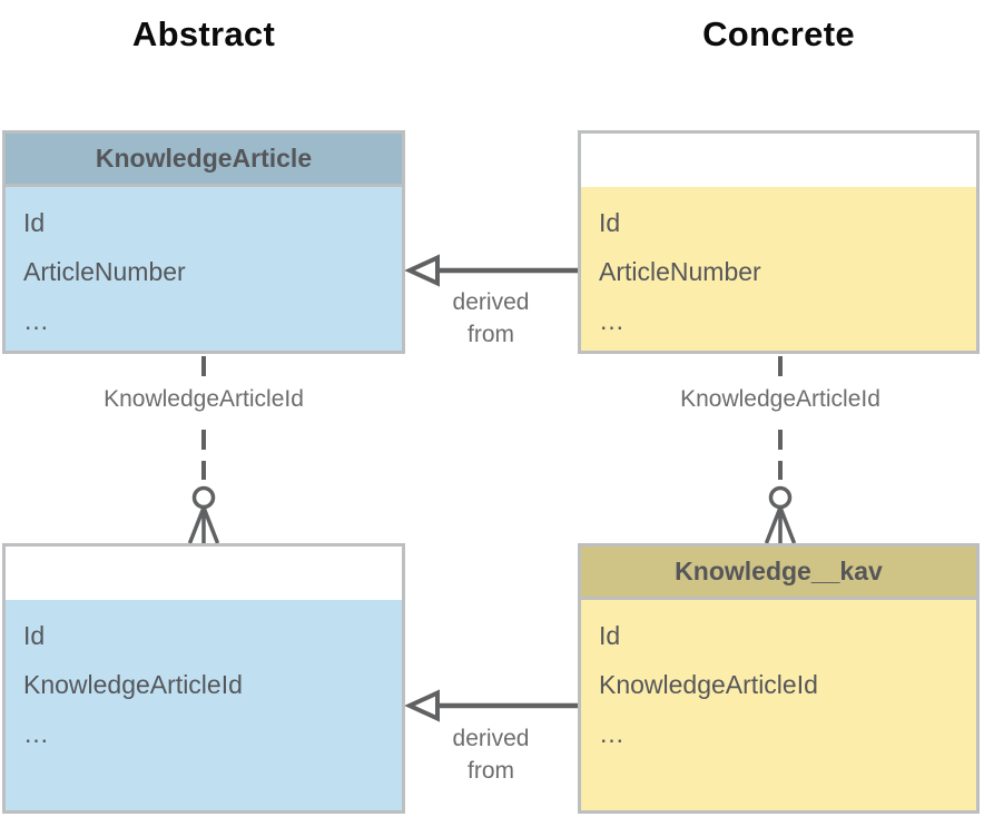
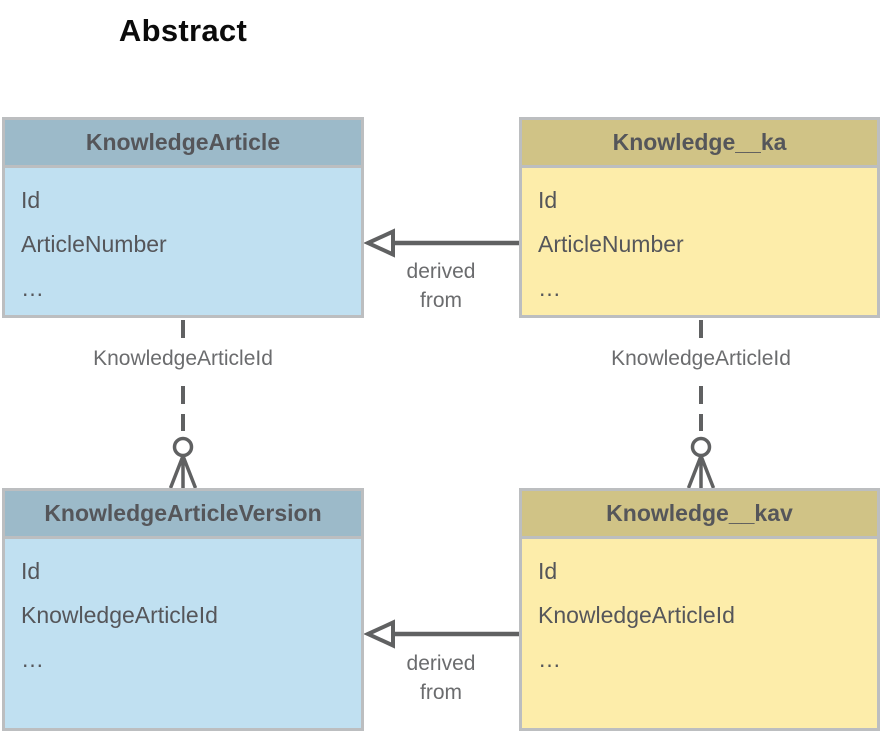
  Abstract
- Concrete
  KnowledgeArticleId
  KnowledgeArticleId
  derived
  from
  derived
  from
  KnowledgeArticle
  Id
  ArticleNumber
  …
+ Knowledge__ka
  Id
  ArticleNumber
  …
+ KnowledgeArticleVersion
  Id
  KnowledgeArticleId
  …
  Knowledge__kav
  Id
  KnowledgeArticleId
  …
